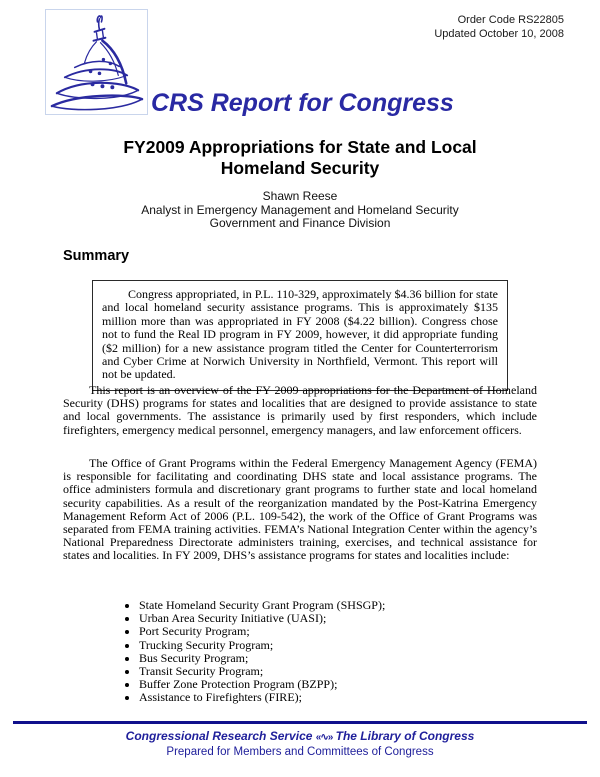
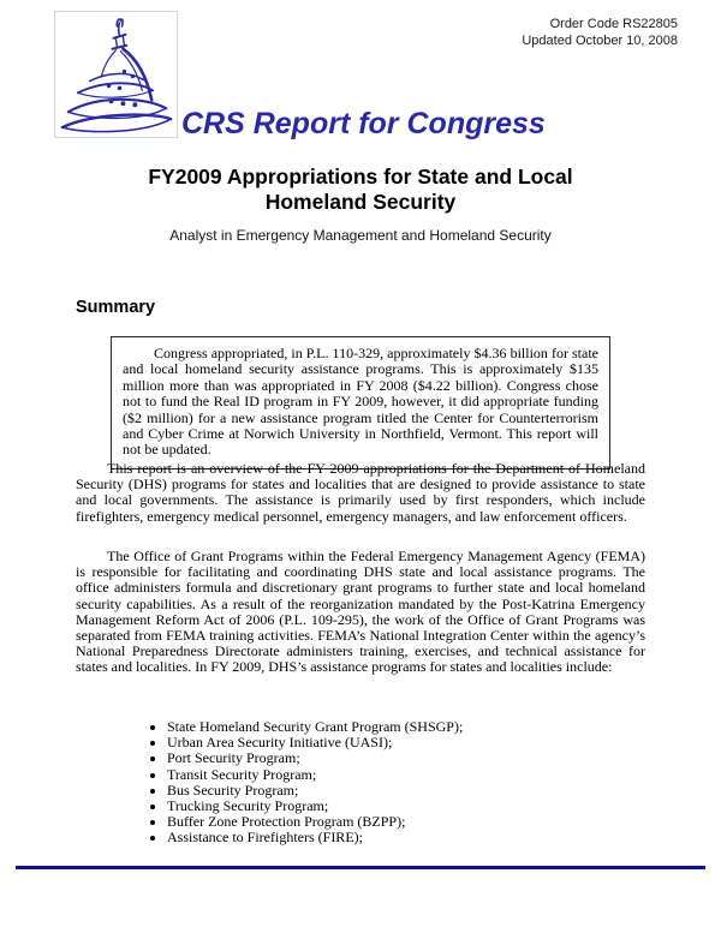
  Order Code RS22805
  Updated October 10, 2008
  CRS Report for Congress
  FY2009 Appropriations for State and Local Homeland Security
- Shawn Reese
  Analyst in Emergency Management and Homeland Security
- Government and Finance Division
  Summary
  Congress appropriated, in P.L. 110-329, approximately $4.36 billion for state and local homeland security assistance programs. This is approximately $135 million more than was appropriated in FY 2008 ($4.22 billion). Congress chose not to fund the Real ID program in FY 2009, however, it did appropriate funding ($2 million) for a new assistance program titled the Center for Counterterrorism and Cyber Crime at Norwich University in Northfield, Vermont. This report will not be updated.
  This report is an overview of the FY 2009 appropriations for the Department of Homeland Security (DHS) programs for states and localities that are designed to provide assistance to state and local governments. The assistance is primarily used by first responders, which include firefighters, emergency medical personnel, emergency managers, and law enforcement officers.
- The Office of Grant Programs within the Federal Emergency Management Agency (FEMA) is responsible for facilitating and coordinating DHS state and local assistance programs. The office administers formula and discretionary grant programs to further state and local homeland security capabilities. As a result of the reorganization mandated by the Post-Katrina Emergency Management Reform Act of 2006 (P.L. 109-542), the work of the Office of Grant Programs was separated from FEMA training activities. FEMA’s National Integration Center within the agency’s National Preparedness Directorate administers training, exercises, and technical assistance for states and localities. In FY 2009, DHS’s assistance programs for states and localities include:
+ The Office of Grant Programs within the Federal Emergency Management Agency (FEMA) is responsible for facilitating and coordinating DHS state and local assistance programs. The office administers formula and discretionary grant programs to further state and local homeland security capabilities. As a result of the reorganization mandated by the Post-Katrina Emergency Management Reform Act of 2006 (P.L. 109-295), the work of the Office of Grant Programs was separated from FEMA training activities. FEMA’s National Integration Center within the agency’s National Preparedness Directorate administers training, exercises, and technical assistance for states and localities. In FY 2009, DHS’s assistance programs for states and localities include:
  State Homeland Security Grant Program (SHSGP);
  Urban Area Security Initiative (UASI);
  Port Security Program;
- Trucking Security Program;
+ Transit Security Program;
  Bus Security Program;
- Transit Security Program;
+ Trucking Security Program;
  Buffer Zone Protection Program (BZPP);
  Assistance to Firefighters (FIRE);
- Congressional Research Service «∿» The Library of Congress
- Prepared for Members and Committees of Congress
